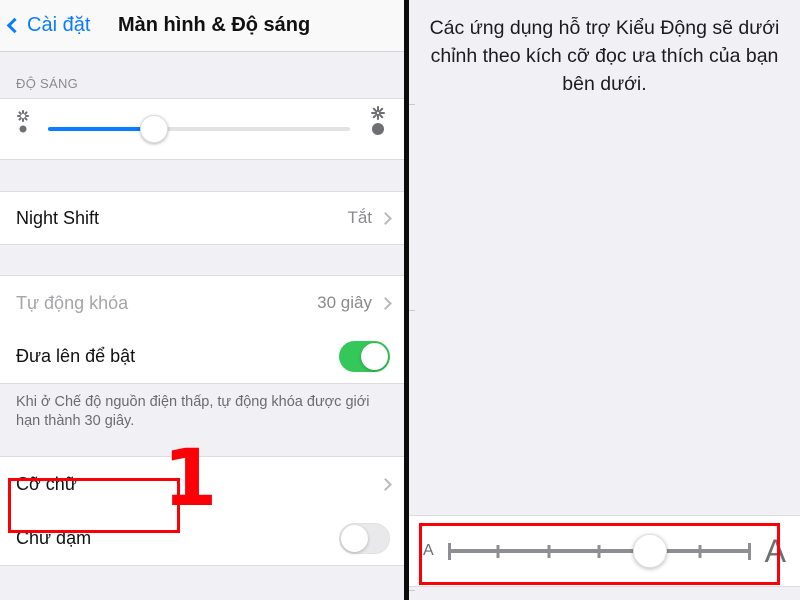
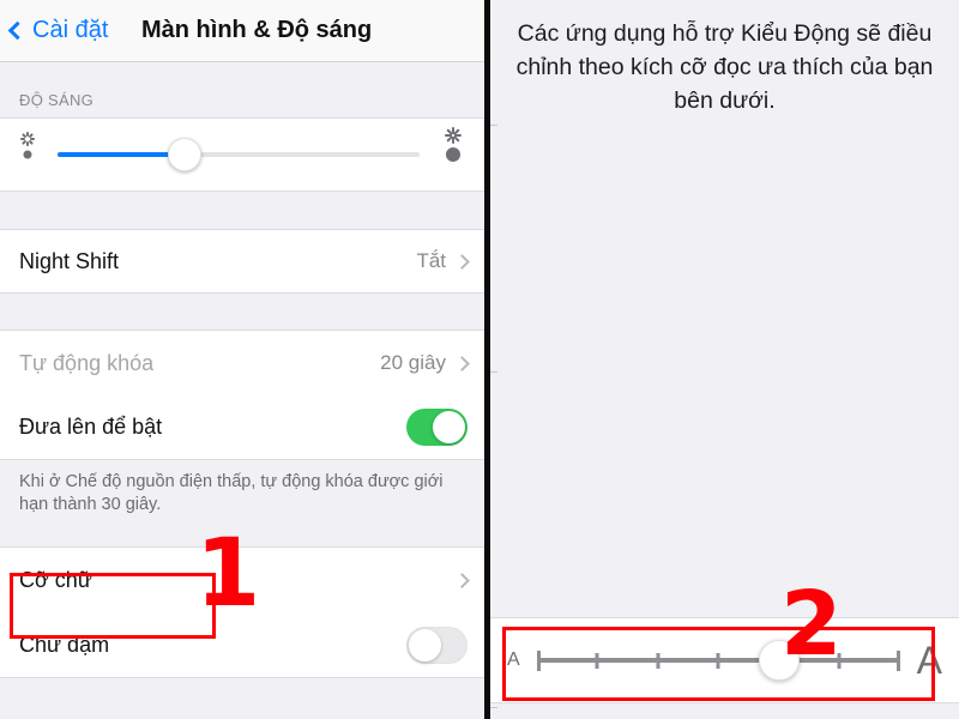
  Cài đặt
  Màn hình & Độ sáng
  ĐỘ SÁNG
  Night Shift
  Tắt
  Tự động khóa
- 30 giây
+ 20 giây
  Đưa lên để bật
  Khi ở Chế độ nguồn điện thấp, tự động khóa được giới hạn thành 30 giây.
  Cỡ chữ
  Chữ đậm
- Các ứng dụng hỗ trợ Kiểu Động sẽ dưới chỉnh theo kích cỡ đọc ưa thích của bạn bên dưới.
+ Các ứng dụng hỗ trợ Kiểu Động sẽ điều chỉnh theo kích cỡ đọc ưa thích của bạn bên dưới.
  A
  A
  1
+ 2
